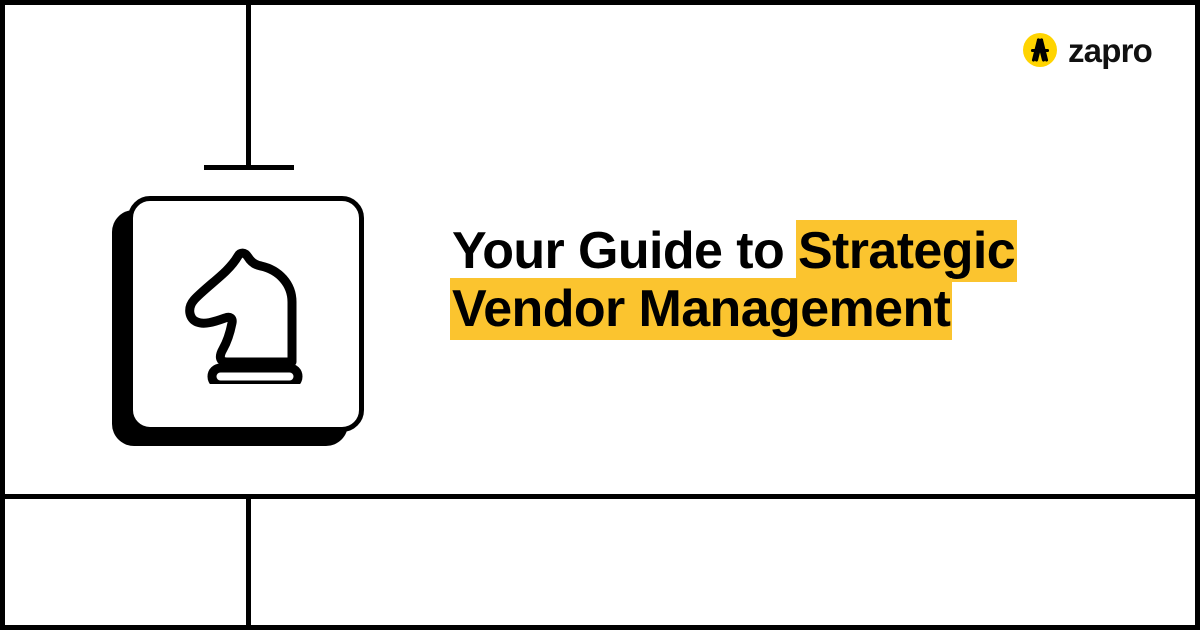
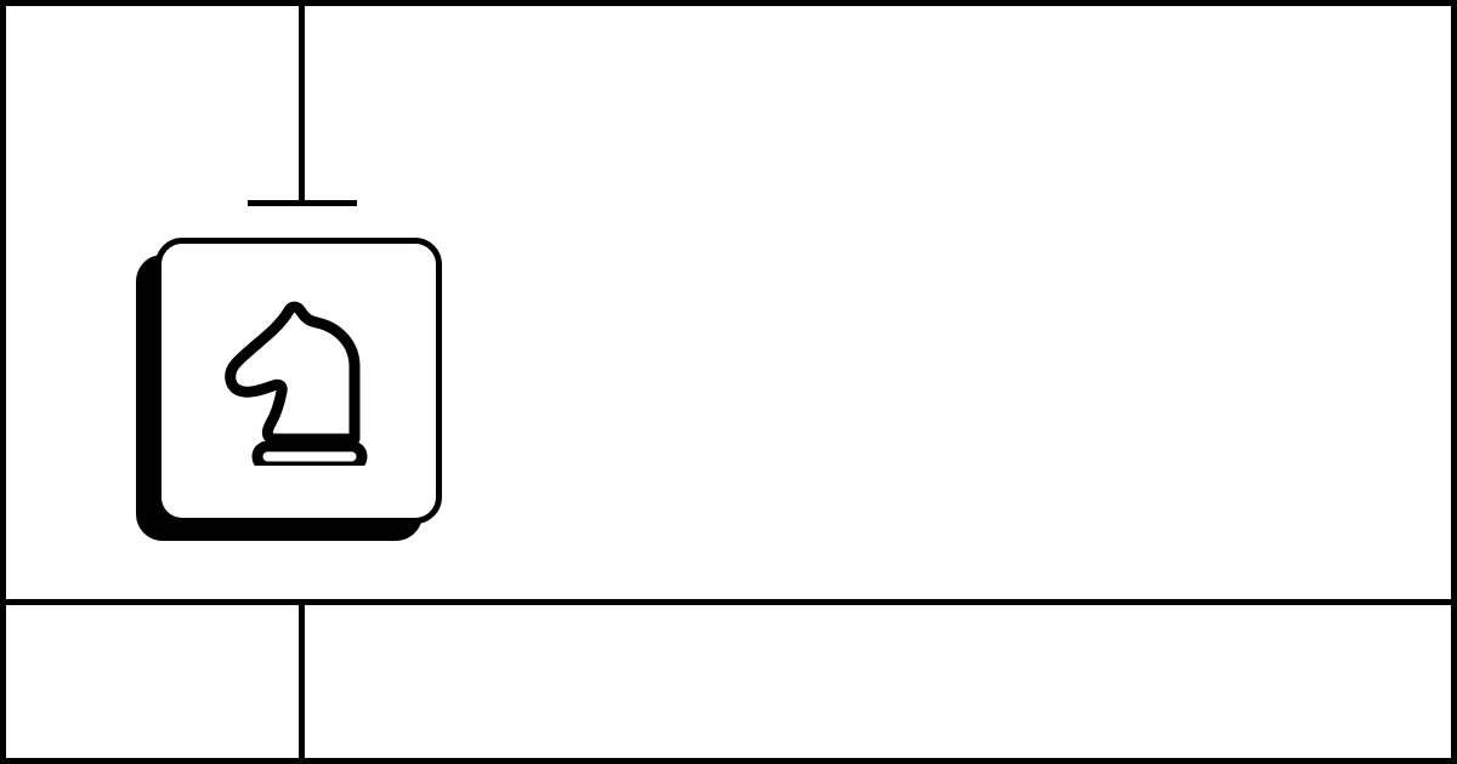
- Your Guide to Strategic
- Vendor Management
- zapro
